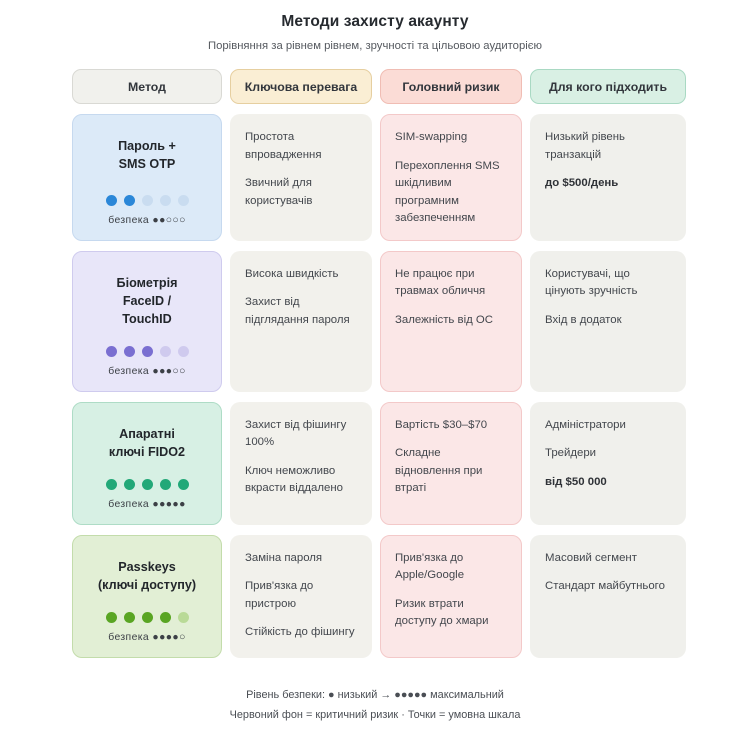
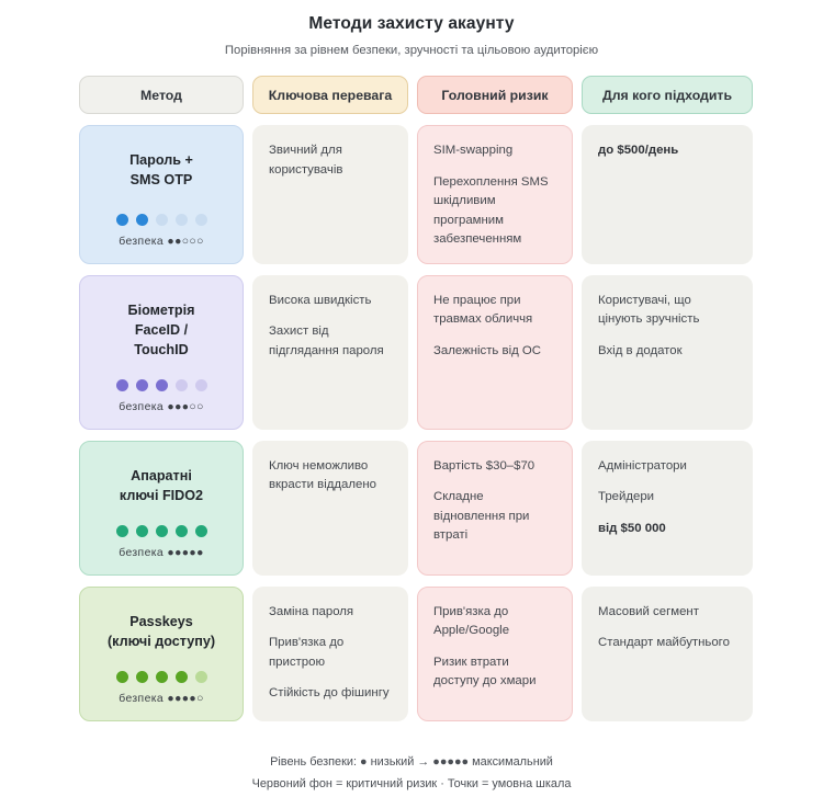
  Методи захисту акаунту
- Порівняння за рівнем рівнем, зручності та цільовою аудиторією
+ Порівняння за рівнем безпеки, зручності та цільовою аудиторією
  Метод
  Ключова перевага
  Головний ризик
  Для кого підходить
  Пароль +
  SMS OTP
  безпека ●●○○○
- Простота впровадження
  Звичний для користувачів
  SIM-swapping
  Перехоплення SMS шкідливим програмним забезпеченням
- Низький рівень транзакцій
  до $500/день
  Біометрія
  FaceID /
  TouchID
  безпека ●●●○○
  Висока швидкість
  Захист від підглядання пароля
  Не працює при травмах обличчя
  Залежність від ОС
  Користувачі, що цінують зручність
  Вхід в додаток
  Апаратні
  ключі FIDO2
  безпека ●●●●●
- Захист від фішингу 100%
  Ключ неможливо вкрасти віддалено
  Вартість $30–$70
  Складне відновлення при втраті
  Адміністратори
  Трейдери
  від $50 000
  Passkeys
  (ключі доступу)
  безпека ●●●●○
  Заміна пароля
  Прив'язка до пристрою
  Стійкість до фішингу
  Прив'язка до Apple/Google
  Ризик втрати доступу до хмари
  Масовий сегмент
  Стандарт майбутнього
  Рівень безпеки: ● низький → ●●●●● максимальний
  Червоний фон = критичний ризик · Точки = умовна шкала
